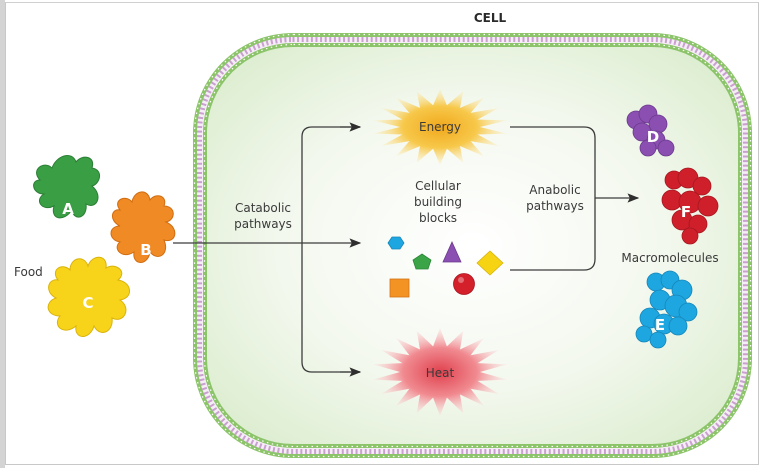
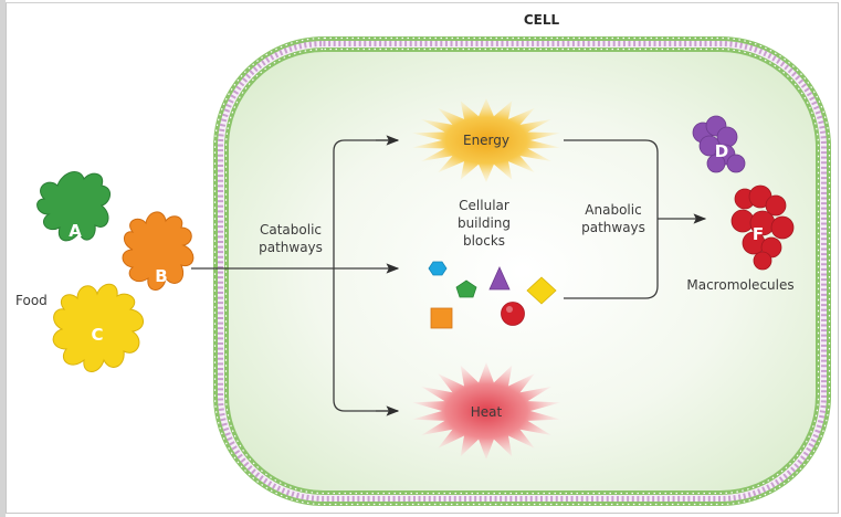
  CELL
  A
  B
  C
  Food
  Catabolic
  pathways
  Energy
  Heat
  Cellular
  building
  blocks
  Anabolic
  pathways
  D
  F
  Macromolecules
- E
